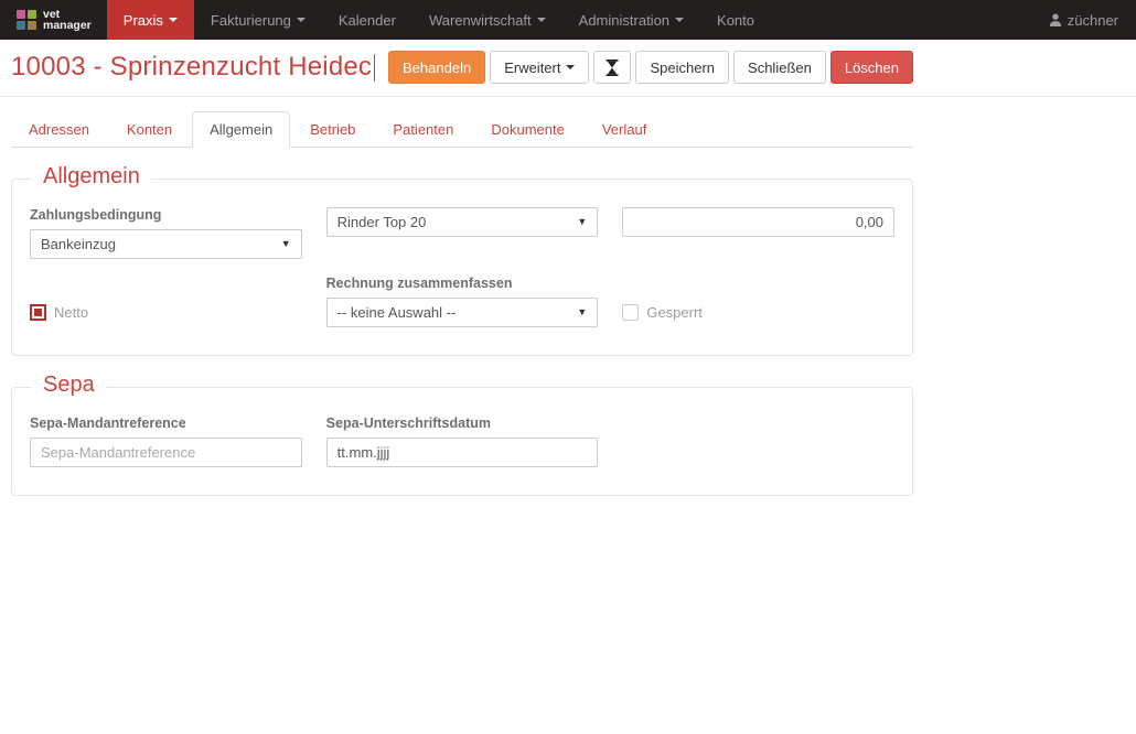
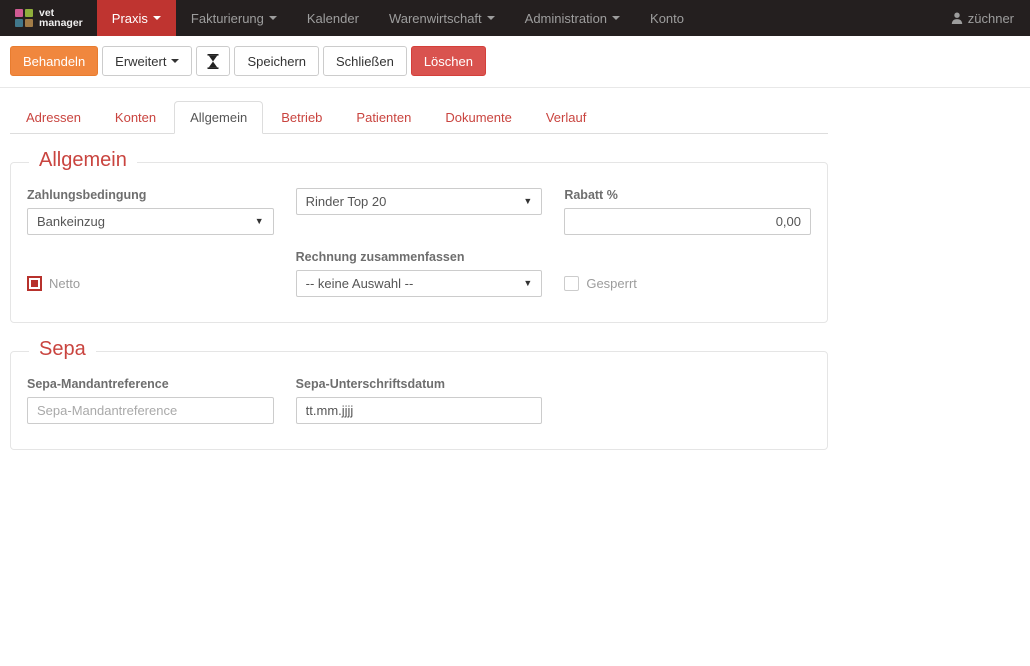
  vet
  manager
  Praxis
  Fakturierung
  Kalender
  Warenwirtschaft
  Administration
  Konto
  züchner
- 10003 - Sprinzenzucht Heidec
  Behandeln
  Erweitert
  Speichern
  Schließen
  Löschen
  Adressen
  Konten
  Allgemein
  Betrieb
  Patienten
  Dokumente
  Verlauf
  Allgemein
  Zahlungsbedingung
  Bankeinzug
  ▼
  Rinder Top 20
  ▼
+ Rabatt %
  0,00
  Netto
  Rechnung zusammenfassen
  -- keine Auswahl --
  ▼
  Gesperrt
  Sepa
  Sepa-Mandantreference
  Sepa-Mandantreference
  Sepa-Unterschriftsdatum
  tt.mm.jjjj
